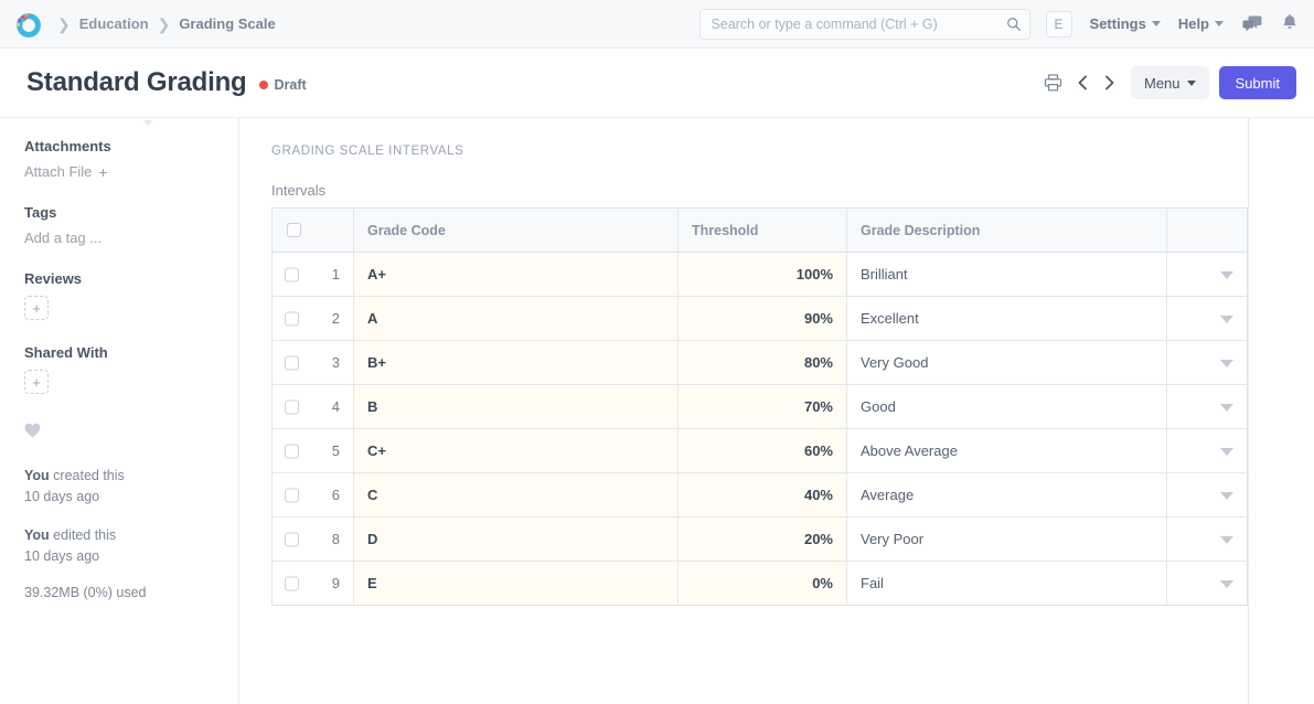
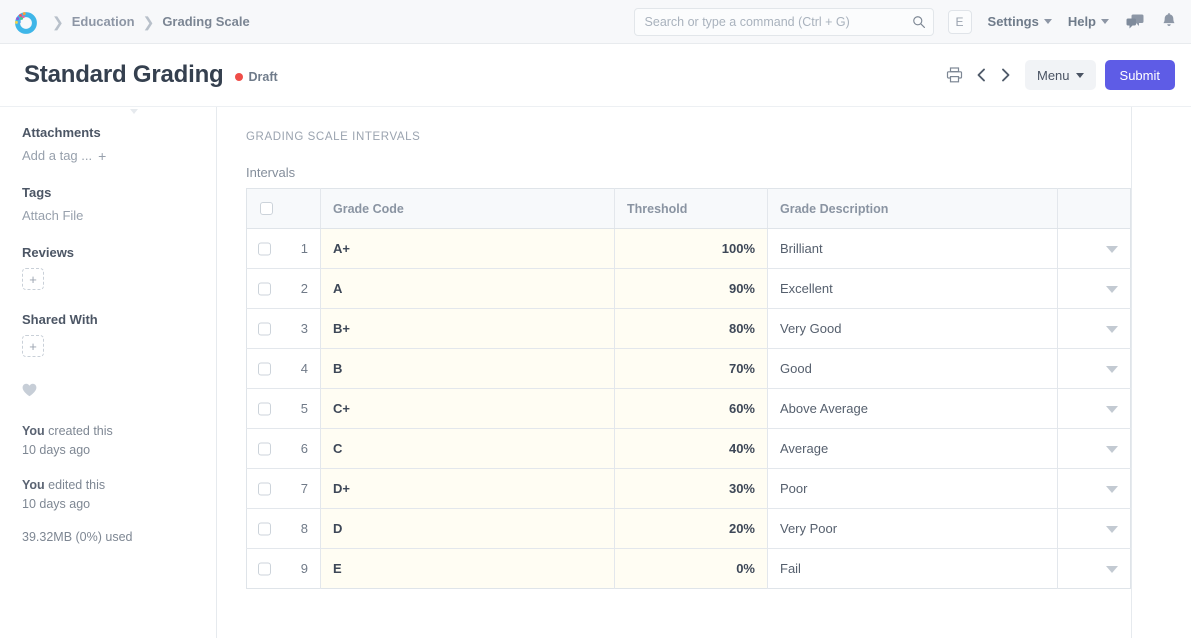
  ❯
  Education
  ❯
  Grading Scale
  Search or type a command (Ctrl + G)
  E
  Settings
  Help
  Standard Grading
  Draft
  Menu
  Submit
  Attachments
- Attach File
+ Add a tag ...
  +
  Tags
- Add a tag ...
+ Attach File
  Reviews
  +
  Shared With
  +
  You created this
  10 days ago
  You edited this
  10 days ago
  39.32MB (0%) used
  GRADING SCALE INTERVALS
  Intervals
  	Grade Code	Threshold	Grade Description
  1	A+	100%	Brilliant
  2	A	90%	Excellent
  3	B+	80%	Very Good
  4	B	70%	Good
  5	C+	60%	Above Average
  6	C	40%	Average
+ 7	D+	30%	Poor
  8	D	20%	Very Poor
  9	E	0%	Fail
